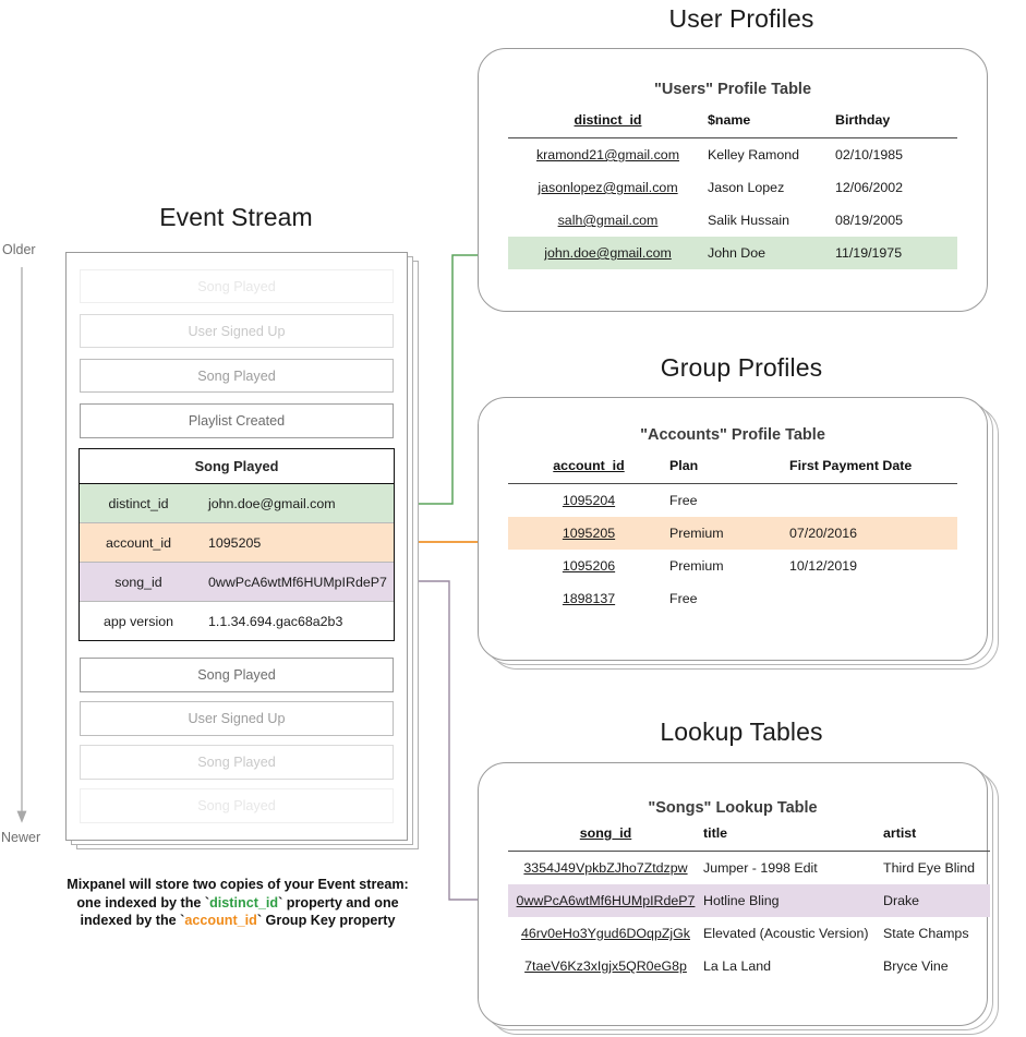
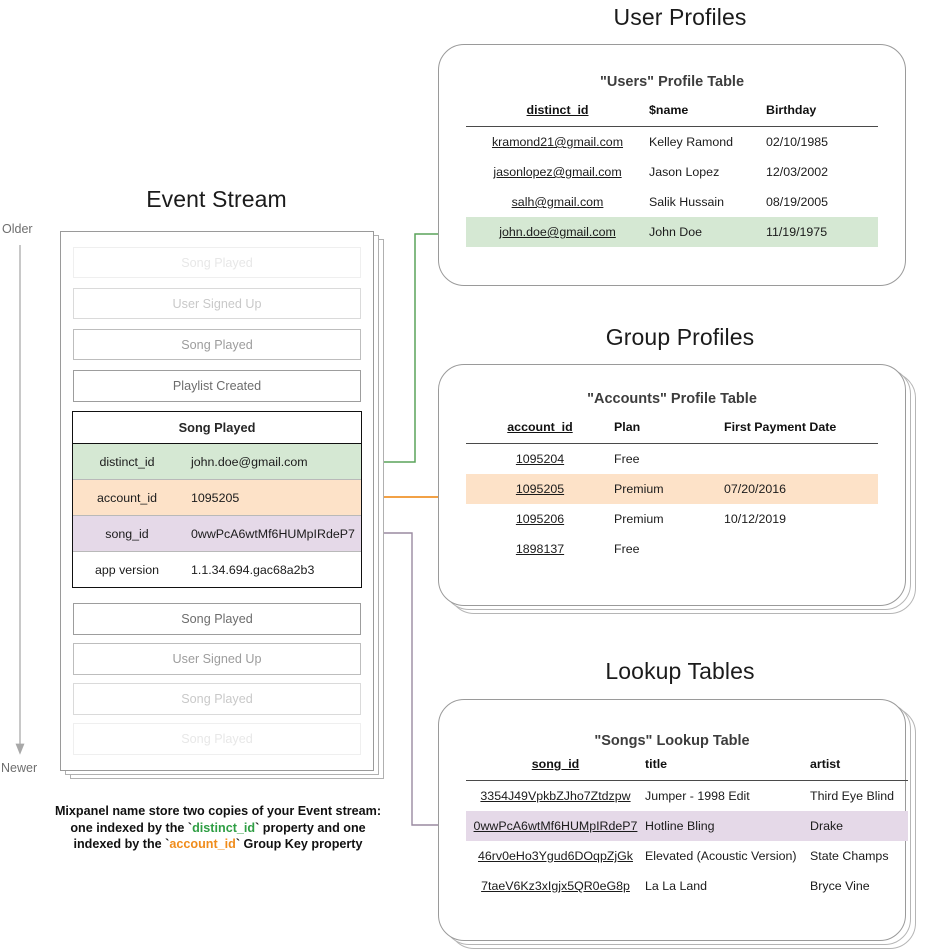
  Event Stream
  Older
  Newer
  Song Played
  User Signed Up
  Song Played
  Playlist Created
  Song Played
  distinct_id
  john.doe@gmail.com
  account_id
  1095205
  song_id
  0wwPcA6wtMf6HUMpIRdeP7
  app version
  1.1.34.694.gac68a2b3
  Song Played
  User Signed Up
  Song Played
  Song Played
- Mixpanel will store two copies of your Event stream:
+ Mixpanel name store two copies of your Event stream:
  one indexed by the `distinct_id` property and one
  indexed by the `account_id` Group Key property
  User Profiles
  "Users" Profile Table
  distinct_id	$name	Birthday
  kramond21@gmail.com	Kelley Ramond	02/10/1985
- jasonlopez@gmail.com	Jason Lopez	12/06/2002
+ jasonlopez@gmail.com	Jason Lopez	12/03/2002
  salh@gmail.com	Salik Hussain	08/19/2005
  john.doe@gmail.com	John Doe	11/19/1975
  Group Profiles
  "Accounts" Profile Table
  account_id	Plan	First Payment Date
  1095204	Free
  1095205	Premium	07/20/2016
  1095206	Premium	10/12/2019
  1898137	Free
  Lookup Tables
  "Songs" Lookup Table
  song_id	title	artist
  3354J49VpkbZJho7Ztdzpw	Jumper - 1998 Edit	Third Eye Blind
  0wwPcA6wtMf6HUMpIRdeP7	Hotline Bling	Drake
  46rv0eHo3Ygud6DOqpZjGk	Elevated (Acoustic Version)	State Champs
  7taeV6Kz3xIgjx5QR0eG8p	La La Land	Bryce Vine
